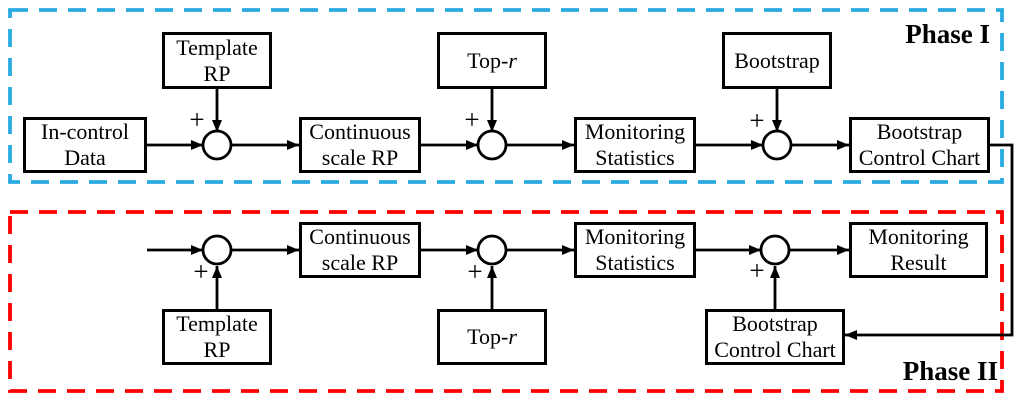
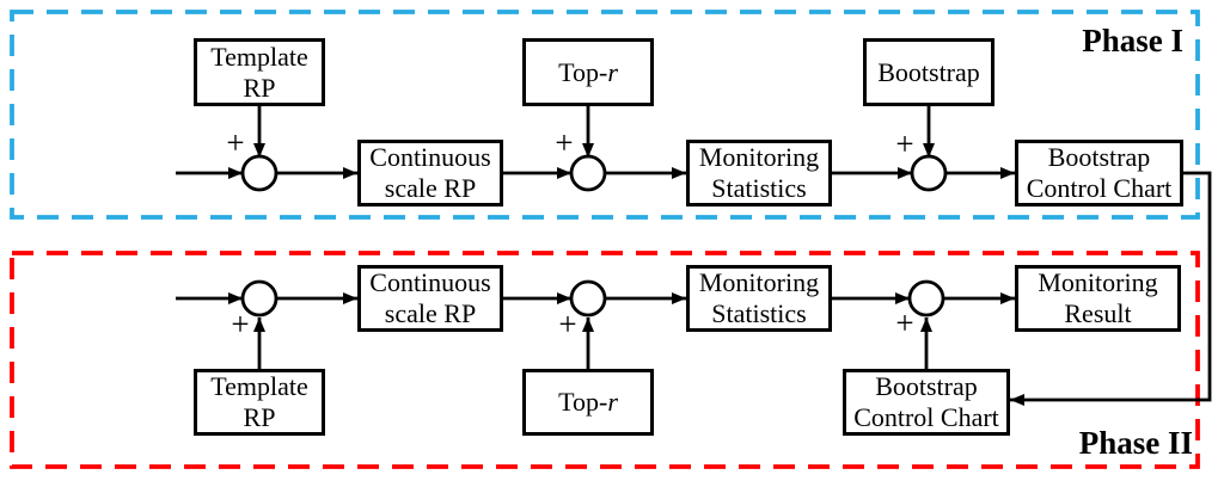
- In-control
- Data
  Template
  RP
  Continuous
  scale RP
  Top-r
  Monitoring
  Statistics
  Bootstrap
  Bootstrap
  Control Chart
  Template
  RP
  Continuous
  scale RP
  Top-r
  Monitoring
  Statistics
  Bootstrap
  Control Chart
  Monitoring
  Result
  +
  +
  +
  +
  +
  +
  Phase I
  Phase II
